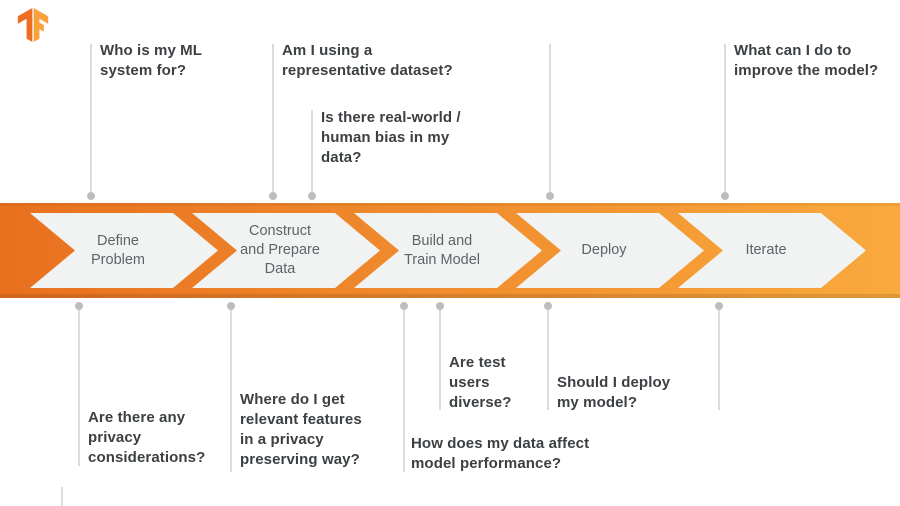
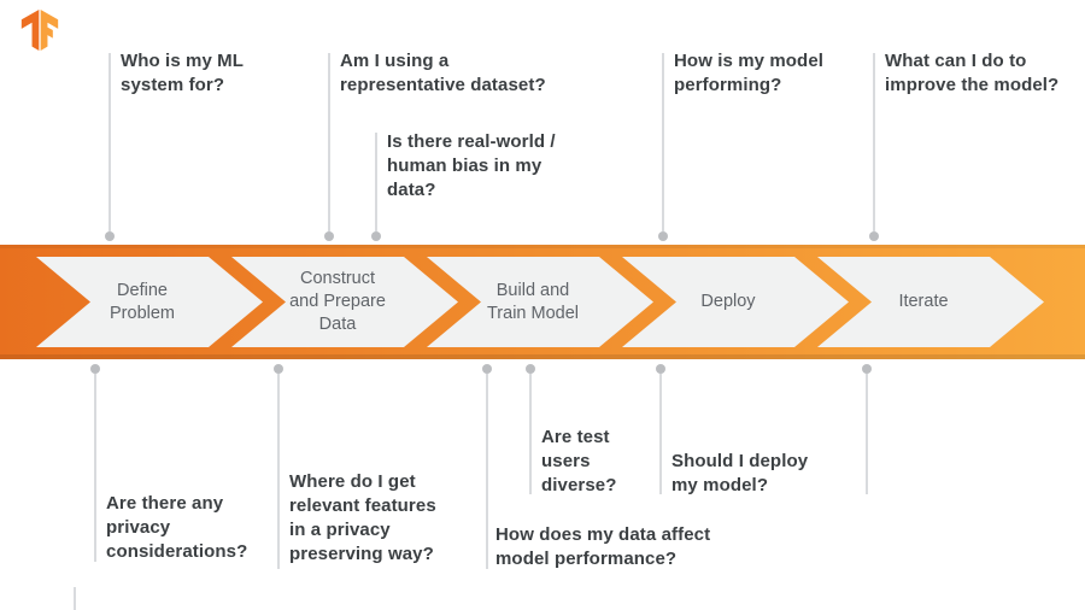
  Define
  Problem
  Construct
  and Prepare
  Data
  Build and
  Train Model
  Deploy
  Iterate
  Who is my ML
  system for?
  Am I using a
  representative dataset?
  Is there real-world /
  human bias in my
  data?
+ How is my model
+ performing?
  What can I do to
  improve the model?
  Are there any
  privacy
  considerations?
  Where do I get
  relevant features
  in a privacy
  preserving way?
  How does my data affect
  model performance?
  Are test
  users
  diverse?
  Should I deploy
  my model?
